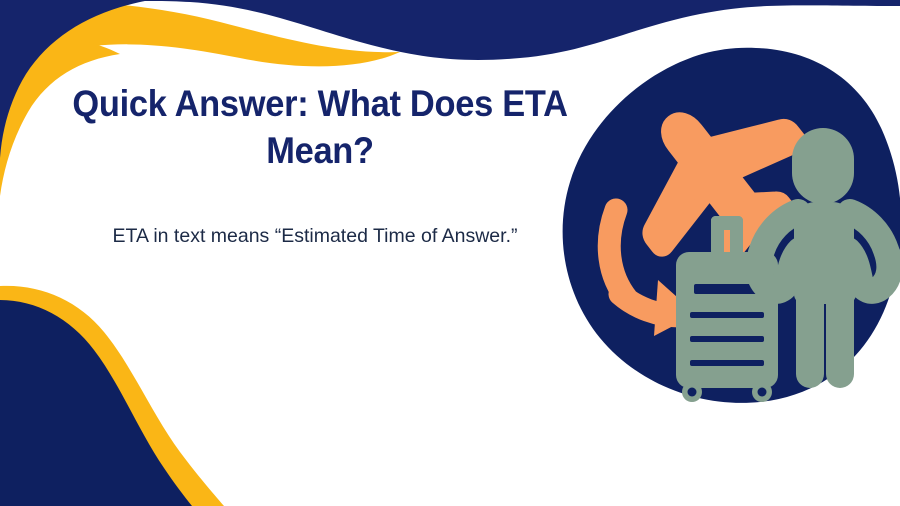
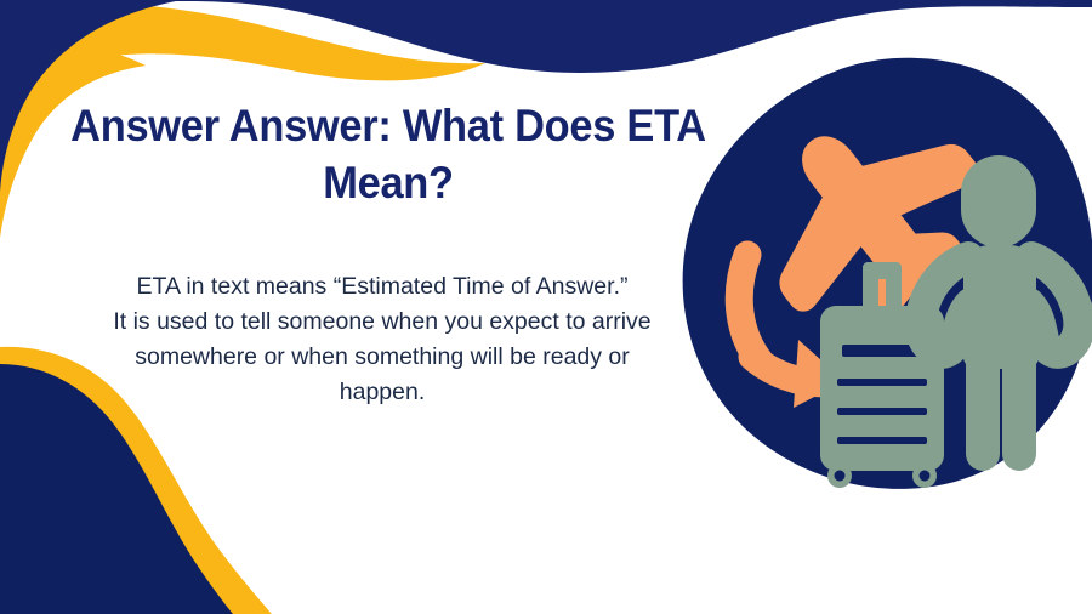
- Quick Answer: What Does ETA Mean?
+ Answer Answer: What Does ETA Mean?
  ETA in text means “Estimated Time of Answer.”
+ It is used to tell someone when you expect to arrive somewhere or when something will be ready or happen.
